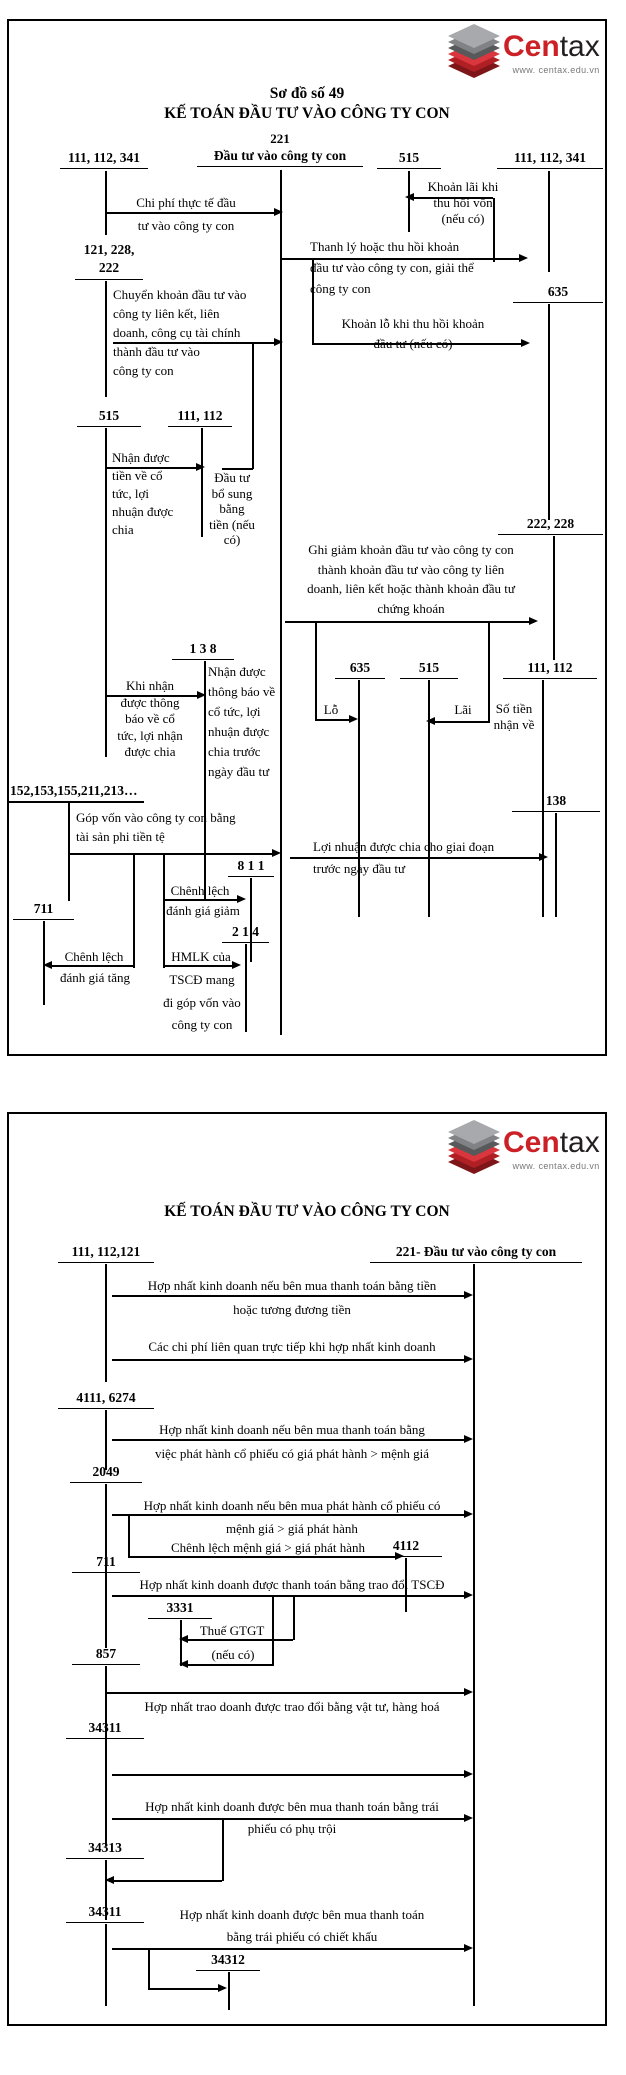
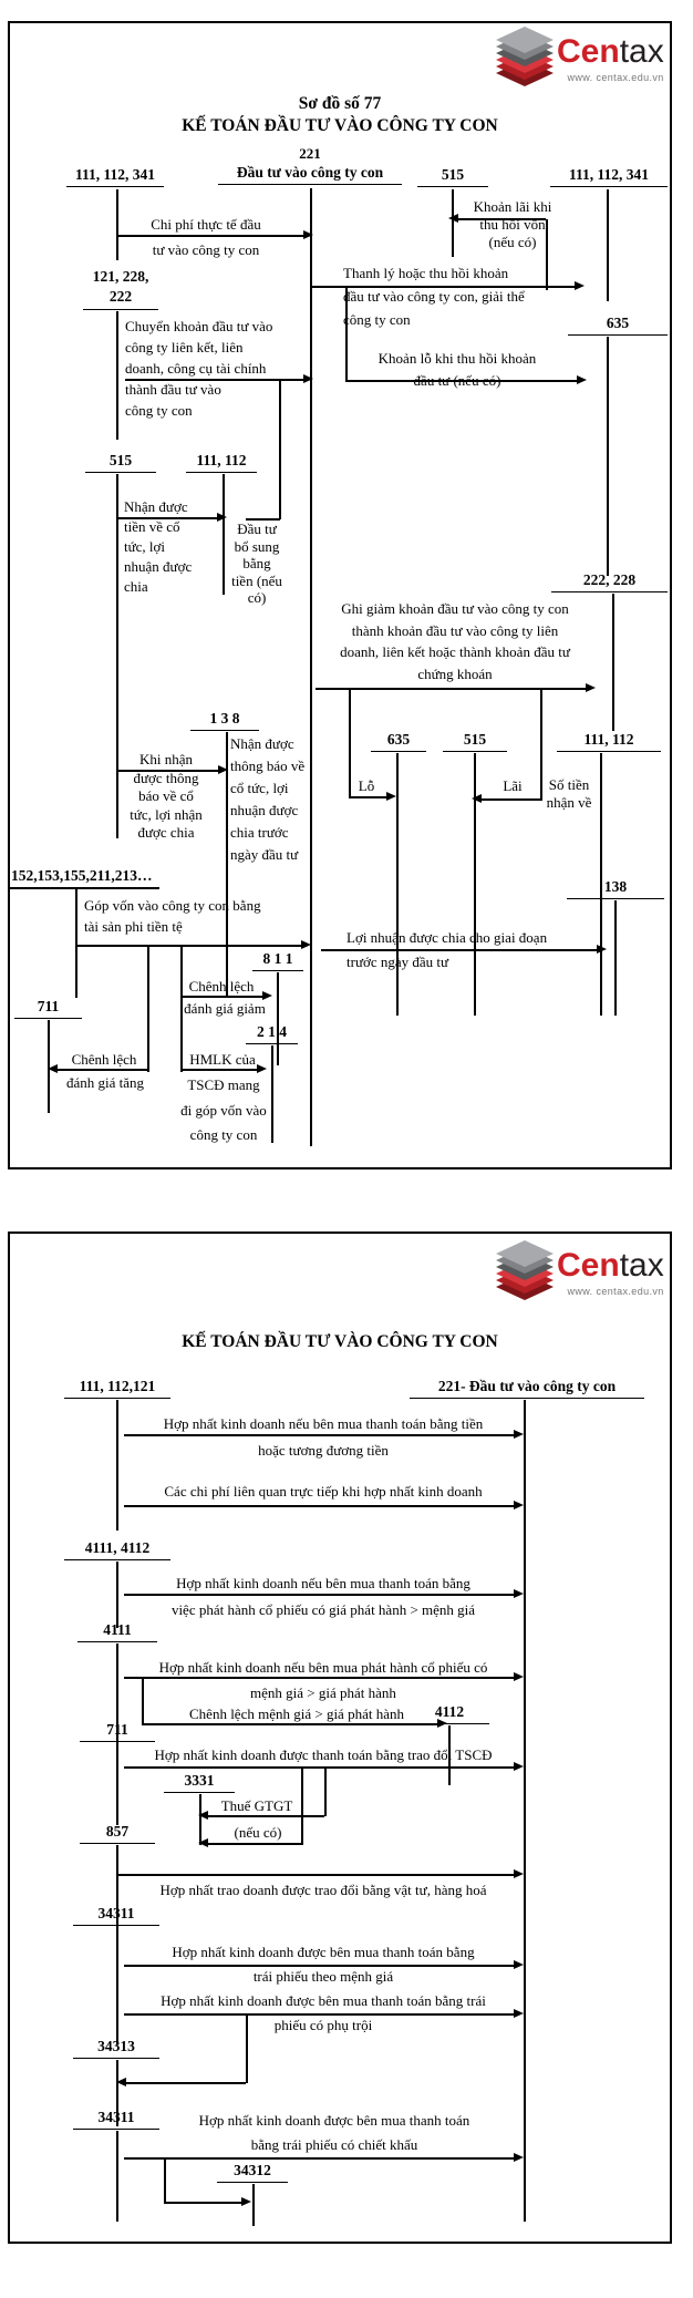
  Centax
  www. centax.edu.vn
- Sơ đồ số 49
+ Sơ đồ số 77
  KẾ TOÁN ĐẦU TƯ VÀO CÔNG TY CON
  221
  Đầu tư vào công ty con
  111, 112, 341
  Chi phí thực tế đầu
  tư vào công ty con
  121, 228,
  222
  Chuyển khoản đầu tư vào
  công ty liên kết, liên
  doanh, công cụ tài chính
  thành đầu tư vào
  công ty con
  515
  Nhận được
  tiền về cổ
  tức, lợi
  nhuận được
  chia
  111, 112
  Đầu tư
  bổ sung
  bằng
  tiền (nếu
  có)
  1 3 8
  Khi nhận
  được thông
  báo về cổ
  tức, lợi nhận
  được chia
  Nhận được
  thông báo về
  cổ tức, lợi
  nhuận được
  chia trước
  ngày đầu tư
  152,153,155,211,213…
  Góp vốn vào công ty con bằng
  tài sản phi tiền tệ
  8 1 1
  Chênh lệch
  đánh giá giảm
  711
  2 1 4
  Chênh lệch
  đánh giá tăng
  HMLK của
  TSCĐ mang
  đi góp vốn vào
  công ty con
  515
  111, 112, 341
  Khoản lãi khi
  thu hồi vốn
  (nếu có)
  Thanh lý hoặc thu hồi khoản
  ầu tư vào công ty con, giải thể
  ông ty con
  635
  Khoản lỗ khi thu hồi khoản
  222, 228
  Ghi giảm khoản đầu tư vào công ty con
  thành khoản đầu tư vào công ty liên
  doanh, liên kết hoặc thành khoản đầu tư
  chứng khoán
  635
  515
  111, 112
  Lỗ
  Lãi
  Số tiền
  nhận về
  138
  Lợi nhuận được chia cho giai đoạn
  trước ngày đầu tư
  Centax
  www. centax.edu.vn
  KẾ TOÁN ĐẦU TƯ VÀO CÔNG TY CON
  111, 112,121
  221- Đầu tư vào công ty con
  Hợp nhất kinh doanh nếu bên mua thanh toán bằng tiền
  hoặc tương đương tiền
  Các chi phí liên quan trực tiếp khi hợp nhất kinh doanh
- 4111, 6274
+ 4111, 4112
  Hợp nhất kinh doanh nếu bên mua thanh toán bằng
  việc phát hành cổ phiếu có giá phát hành > mệnh giá
- 2049
+ 4111
  Hợp nhất kinh doanh nếu bên mua phát hành cổ phiếu có
  mệnh giá > giá phát hành
  4112
  Chênh lệch mệnh giá > giá phát hành
  711
  Hợp nhất kinh doanh được thanh toán bằng trao đổi TSCĐ
  3331
  Thuế GTGT
  (nếu có)
  857
  Hợp nhất trao doanh được trao đổi bằng vật tư, hàng hoá
  34311
+ Hợp nhất kinh doanh được bên mua thanh toán bằng
+ trái phiếu theo mệnh giá
  Hợp nhất kinh doanh được bên mua thanh toán bằng trái
  phiếu có phụ trội
  34313
  34311
  Hợp nhất kinh doanh được bên mua thanh toán
  bằng trái phiếu có chiết khấu
  34312
